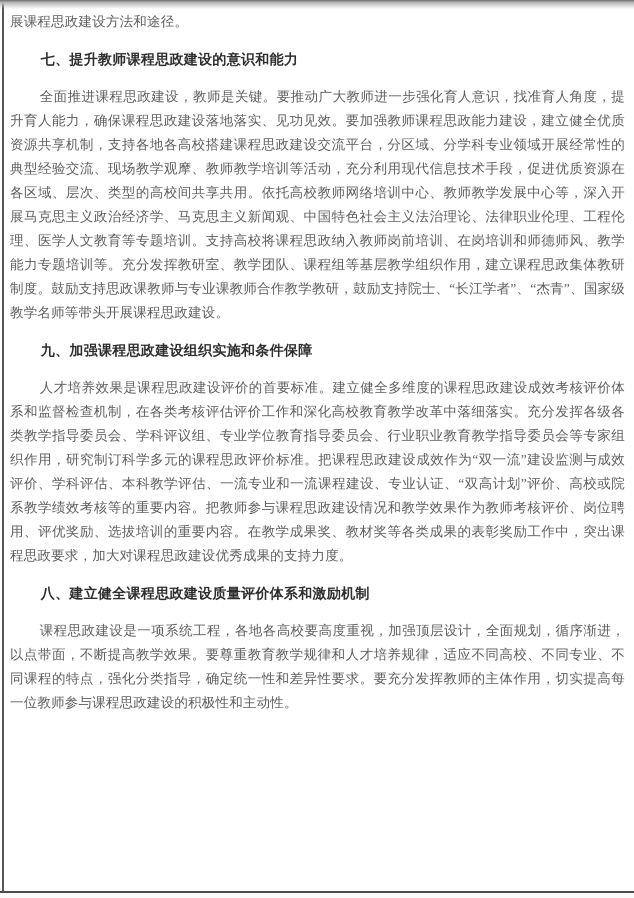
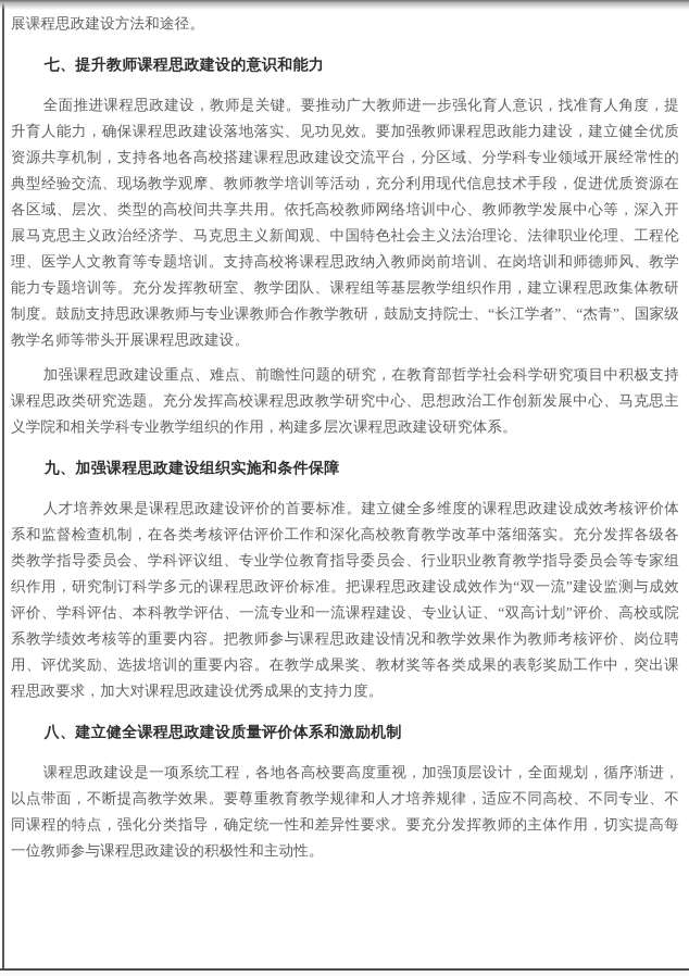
  展课程思政建设方法和途径。
  七、提升教师课程思政建设的意识和能力
  全面推进课程思政建设，教师是关键。要推动广大教师进一步强化育人意识，找准育人角度，提升育人能力，确保课程思政建设落地落实、见功见效。要加强教师课程思政能力建设，建立健全优质资源共享机制，支持各地各高校搭建课程思政建设交流平台，分区域、分学科专业领域开展经常性的典型经验交流、现场教学观摩、教师教学培训等活动，充分利用现代信息技术手段，促进优质资源在各区域、层次、类型的高校间共享共用。依托高校教师网络培训中心、教师教学发展中心等，深入开展马克思主义政治经济学、马克思主义新闻观、中国特色社会主义法治理论、法律职业伦理、工程伦理、医学人文教育等专题培训。支持高校将课程思政纳入教师岗前培训、在岗培训和师德师风、教学能力专题培训等。充分发挥教研室、教学团队、课程组等基层教学组织作用，建立课程思政集体教研制度。鼓励支持思政课教师与专业课教师合作教学教研，鼓励支持院士、“长江学者”、“杰青”、国家级教学名师等带头开展课程思政建设。
+ 加强课程思政建设重点、难点、前瞻性问题的研究，在教育部哲学社会科学研究项目中积极支持课程思政类研究选题。充分发挥高校课程思政教学研究中心、思想政治工作创新发展中心、马克思主义学院和相关学科专业教学组织的作用，构建多层次课程思政建设研究体系。
  九、加强课程思政建设组织实施和条件保障
  人才培养效果是课程思政建设评价的首要标准。建立健全多维度的课程思政建设成效考核评价体系和监督检查机制，在各类考核评估评价工作和深化高校教育教学改革中落细落实。充分发挥各级各类教学指导委员会、学科评议组、专业学位教育指导委员会、行业职业教育教学指导委员会等专家组织作用，研究制订科学多元的课程思政评价标准。把课程思政建设成效作为“双一流”建设监测与成效评价、学科评估、本科教学评估、一流专业和一流课程建设、专业认证、“双高计划”评价、高校或院系教学绩效考核等的重要内容。把教师参与课程思政建设情况和教学效果作为教师考核评价、岗位聘用、评优奖励、选拔培训的重要内容。在教学成果奖、教材奖等各类成果的表彰奖励工作中，突出课程思政要求，加大对课程思政建设优秀成果的支持力度。
  八、建立健全课程思政建设质量评价体系和激励机制
  课程思政建设是一项系统工程，各地各高校要高度重视，加强顶层设计，全面规划，循序渐进，以点带面，不断提高教学效果。要尊重教育教学规律和人才培养规律，适应不同高校、不同专业、不同课程的特点，强化分类指导，确定统一性和差异性要求。要充分发挥教师的主体作用，切实提高每一位教师参与课程思政建设的积极性和主动性。
